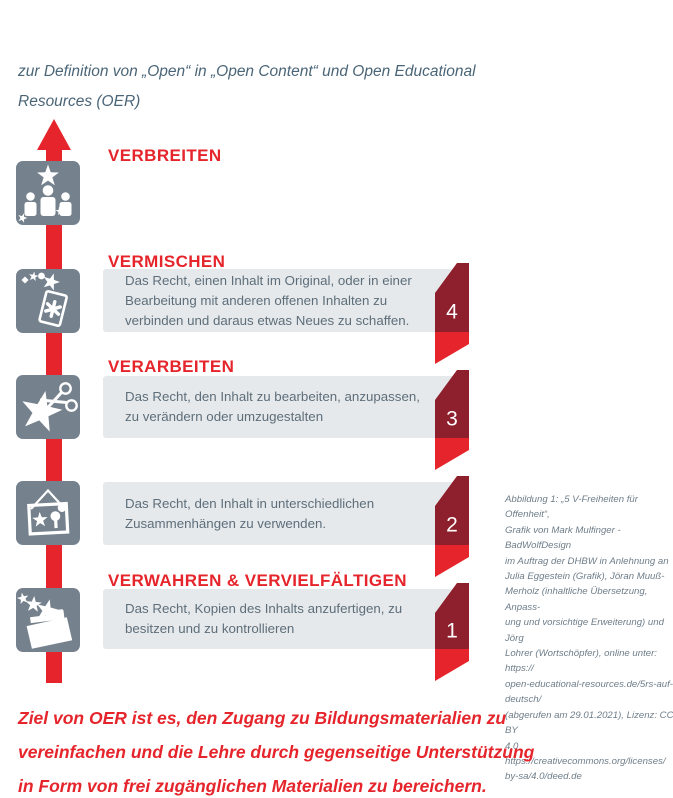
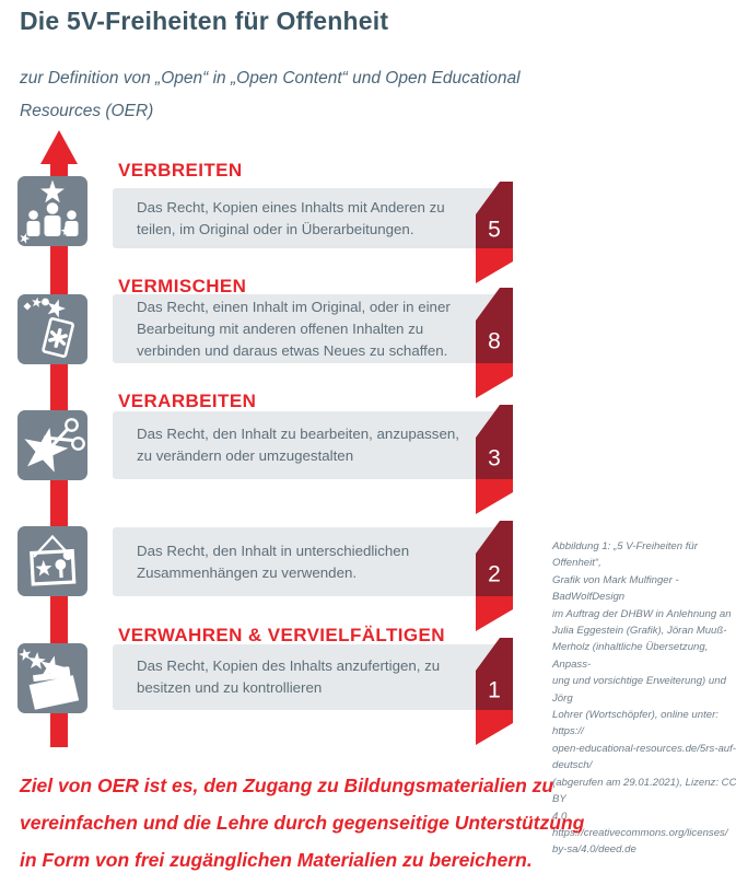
+ Die 5V-Freiheiten für Offenheit
  zur Definition von „Open“ in „Open Content“ und Open Educational
  Resources (OER)
  VERBREITEN
+ Das Recht, Kopien eines Inhalts mit Anderen zu
+ teilen, im Original oder in Überarbeitungen.
+ 5
  VERMISCHEN
  Das Recht, einen Inhalt im Original, oder in einer
  Bearbeitung mit anderen offenen Inhalten zu
  verbinden und daraus etwas Neues zu schaffen.
- 4
+ 8
  VERARBEITEN
  Das Recht, den Inhalt zu bearbeiten, anzupassen,
  zu verändern oder umzugestalten
  3
  Das Recht, den Inhalt in unterschiedlichen
  Zusammenhängen zu verwenden.
  2
  VERWAHREN & VERVIELFÄLTIGEN
  Das Recht, Kopien des Inhalts anzufertigen, zu
  besitzen und zu kontrollieren
  1
  Abbildung 1: „5 V-Freiheiten für Offenheit“,
  Grafik von Mark Mulfinger - BadWolfDesign
  im Auftrag der DHBW in Anlehnung an
  Julia Eggestein (Grafik), Jöran Muuß-
  Merholz (inhaltliche Übersetzung, Anpass-
  ung und vorsichtige Erweiterung) und Jörg
  Lohrer (Wortschöpfer), online unter: https://
  open-educational-resources.de/5rs-auf-
  deutsch/
  (abgerufen am 29.01.2021), Lizenz: CC BY
  4.0 https://creativecommons.org/licenses/
  by-sa/4.0/deed.de
  Ziel von OER ist es, den Zugang zu Bildungsmaterialien zu
  vereinfachen und die Lehre durch gegenseitige Unterstützung
  in Form von frei zugänglichen Materialien zu bereichern.
